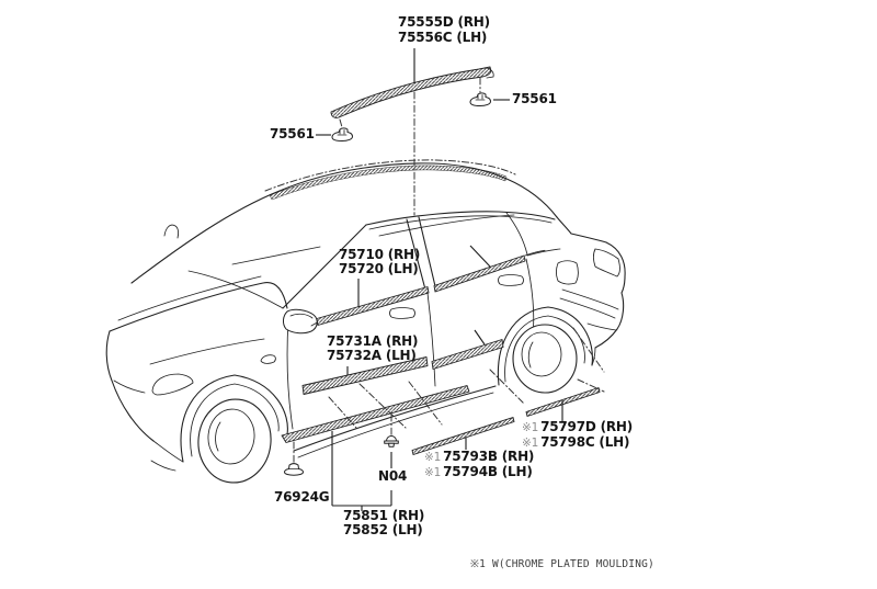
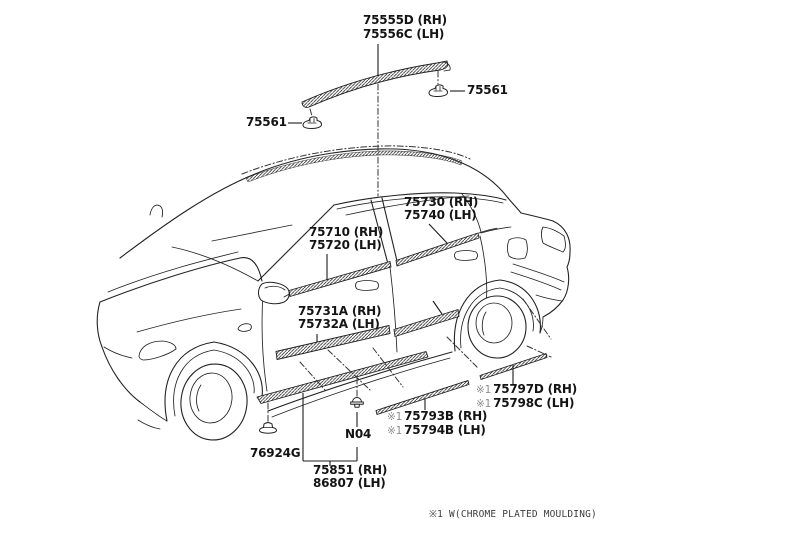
  75555D (RH)
  75556C (LH)
  75561
  75561
+ 75730 (RH)
+ 75740 (LH)
  75710 (RH)
  75720 (LH)
  75731A (RH)
  75732A (LH)
  ※1 75797D (RH)
  ※1 75798C (LH)
  ※1 75793B (RH)
  ※1 75794B (LH)
  76924G
  N04
  75851 (RH)
- 75852 (LH)
+ 86807 (LH)
  ※1 W(CHROME PLATED MOULDING)
